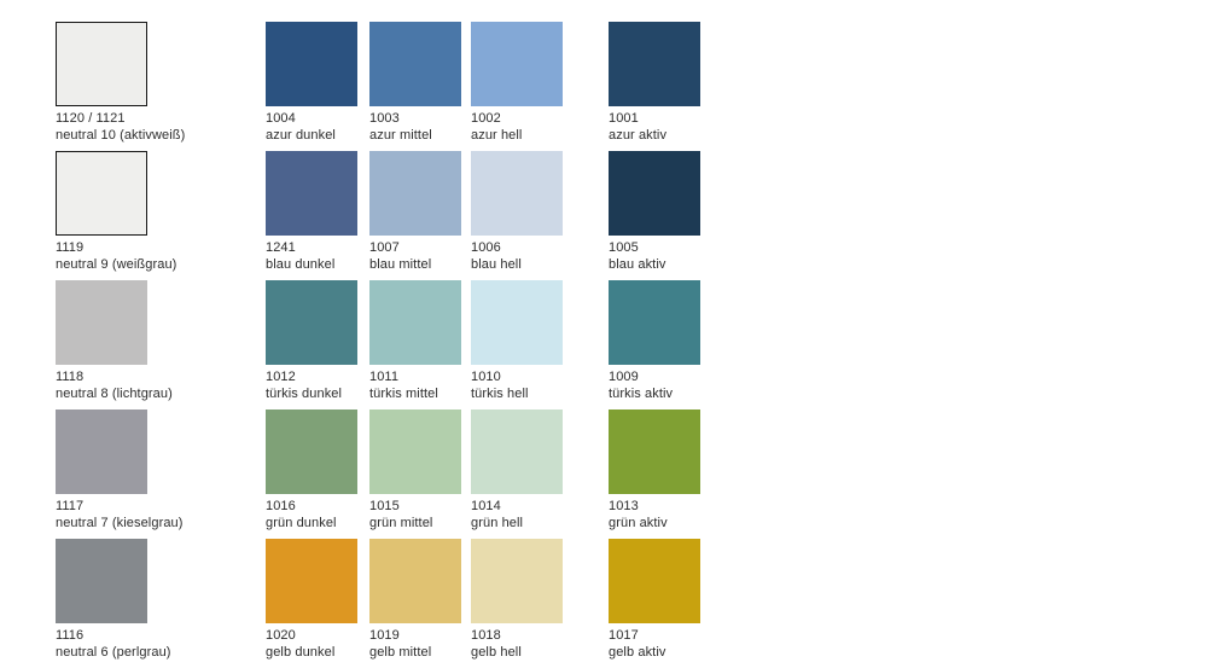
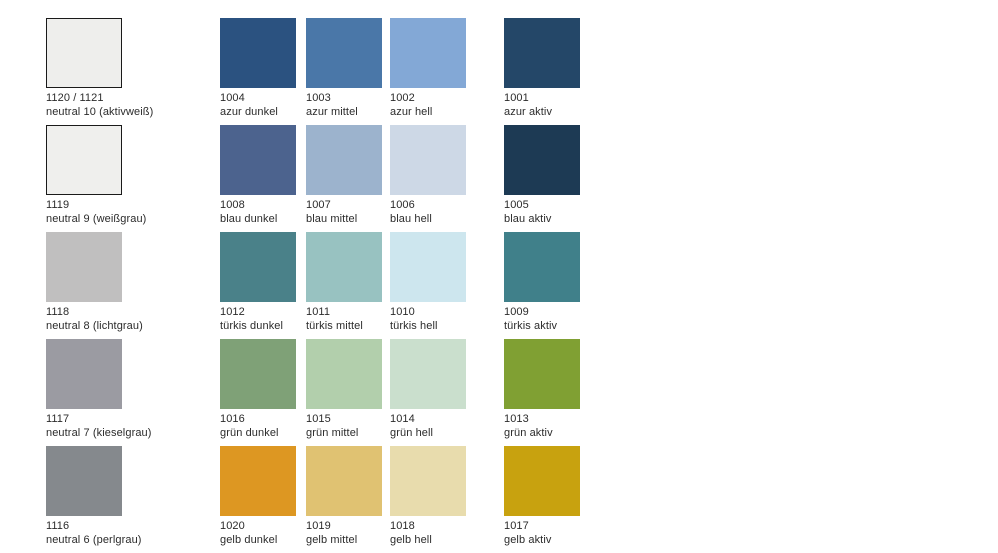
  1120 / 1121
  neutral 10 (aktivweiß)
  1004
  azur dunkel
  1003
  azur mittel
  1002
  azur hell
  1001
  azur aktiv
  1119
  neutral 9 (weißgrau)
- 1241
+ 1008
  blau dunkel
  1007
  blau mittel
  1006
  blau hell
  1005
  blau aktiv
  1118
  neutral 8 (lichtgrau)
  1012
  türkis dunkel
  1011
  türkis mittel
  1010
  türkis hell
  1009
  türkis aktiv
  1117
  neutral 7 (kieselgrau)
  1016
  grün dunkel
  1015
  grün mittel
  1014
  grün hell
  1013
  grün aktiv
  1116
  neutral 6 (perlgrau)
  1020
  gelb dunkel
  1019
  gelb mittel
  1018
  gelb hell
  1017
  gelb aktiv
